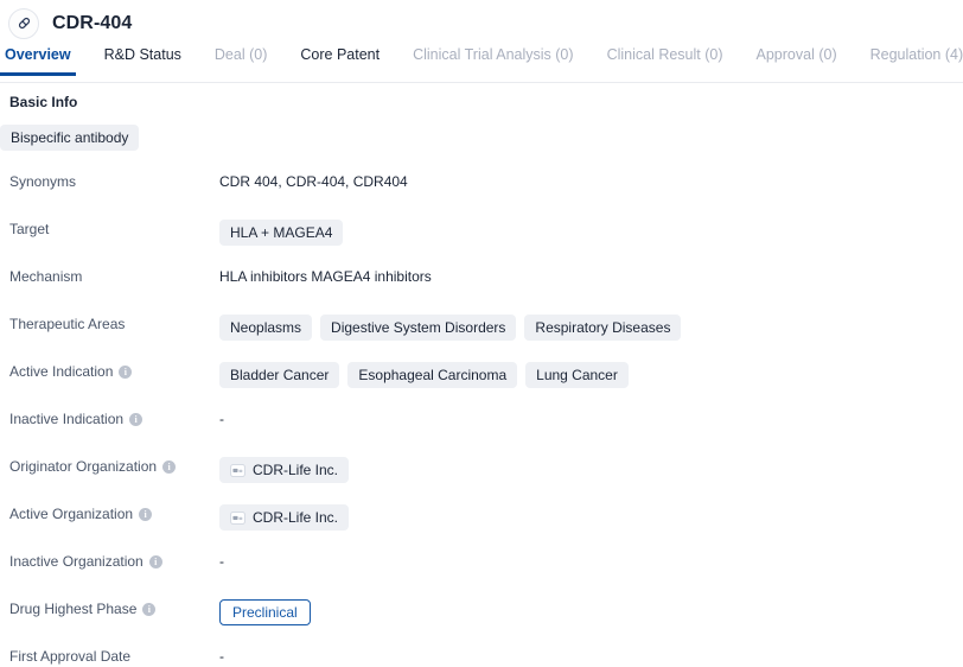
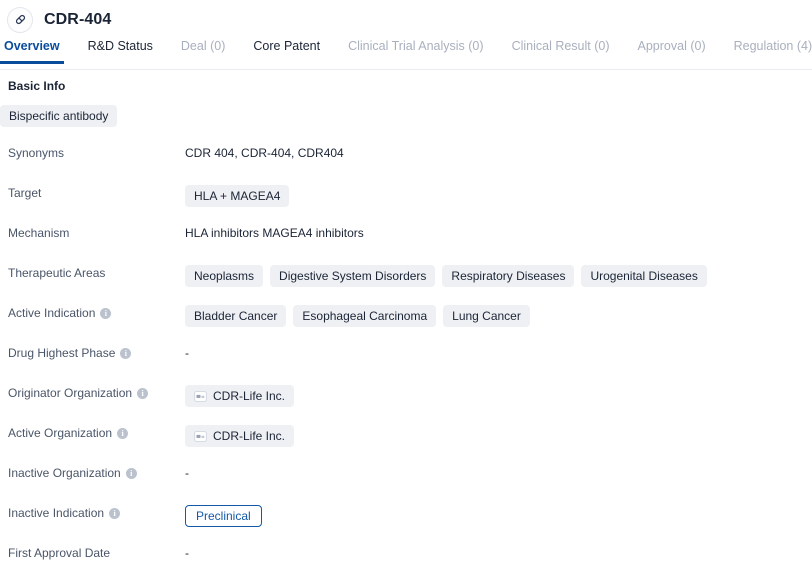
  CDR-404
  Overview
  R&D Status
  Deal (0)
  Core Patent
  Clinical Trial Analysis (0)
  Clinical Result (0)
  Approval (0)
  Regulation (4)
  Basic Info
  Bispecific antibody
  Synonyms
  CDR 404, CDR-404, CDR404
  Target
  HLA + MAGEA4
  Mechanism
  HLA inhibitors MAGEA4 inhibitors
  Therapeutic Areas
  Neoplasms
  Digestive System Disorders
  Respiratory Diseases
+ Urogenital Diseases
  Active Indication
  i
  Bladder Cancer
  Esophageal Carcinoma
  Lung Cancer
- Inactive Indication
+ Drug Highest Phase
  i
  -
  Originator Organization
  i
  CDR-Life Inc.
  Active Organization
  i
  CDR-Life Inc.
  Inactive Organization
  i
  -
- Drug Highest Phase
+ Inactive Indication
  i
  Preclinical
  First Approval Date
  -
